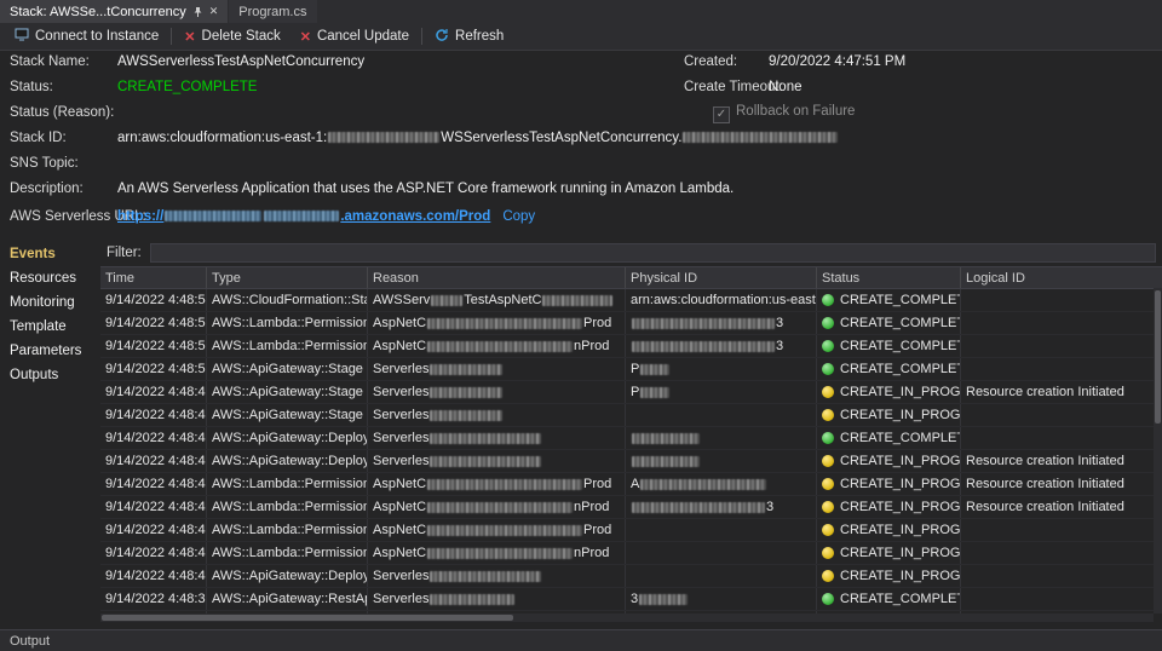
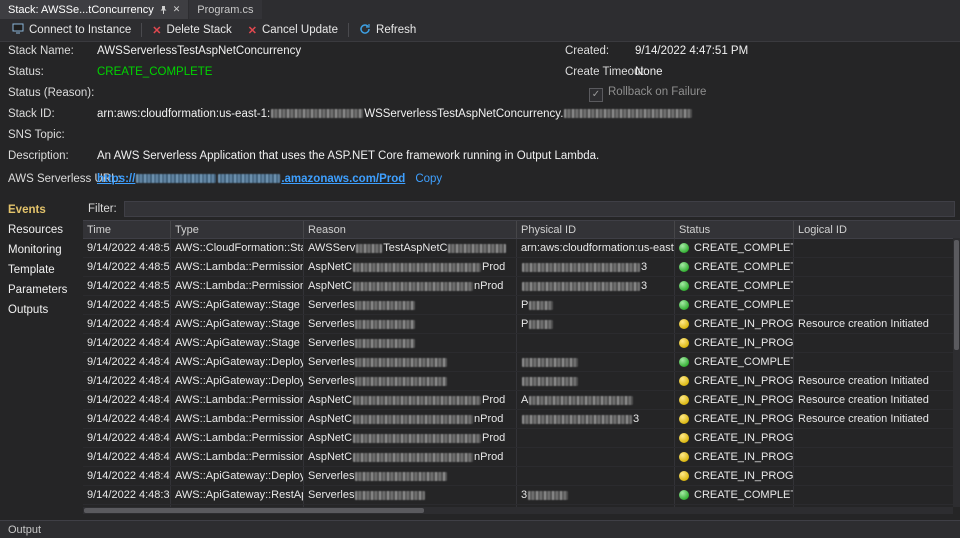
  Stack: AWSSe...tConcurrency
  ✕
  Program.cs
  Connect to Instance
  ✕
  Delete Stack
  ✕
  Cancel Update
  Refresh
  Stack Name:
  AWSServerlessTestAspNetConcurrency
  Status:
  CREATE_COMPLETE
  Status (Reason):
  Stack ID:
  arn:aws:cloudformation:us-east-1: WSServerlessTestAspNetConcurrency.
  SNS Topic:
  Description:
- An AWS Serverless Application that uses the ASP.NET Core framework running in Amazon Lambda.
+ An AWS Serverless Application that uses the ASP.NET Core framework running in Output Lambda.
  AWS Serverless URL:
  https:// .amazonaws.com/Prod Copy
  Created:
- 9/20/2022 4:47:51 PM
+ 9/14/2022 4:47:51 PM
  Create Timeout:
  None
  ✓ Rollback on Failure
  Events
  Resources
  Monitoring
  Template
  Parameters
  Outputs
  Filter:
  Time
  Type
  Reason
  Physical ID
  Status
  Logical ID
  9/14/2022 4:48:5
  AWS::CloudFormation::Sta
  AWSServ
  TestAspNetC
  arn:aws:cloudformation:us-east
  CREATE_COMPLE
  9/14/2022 4:48:5
  AWS::Lambda::Permission
  AspNetC
  Prod
  3
  CREATE_COMPLE
  9/14/2022 4:48:5
  AWS::Lambda::Permission
  AspNetC
  nProd
  3
  CREATE_COMPLE
  9/14/2022 4:48:5
  AWS::ApiGateway::Stage
  Serverles
  P
  CREATE_COMPLE
  9/14/2022 4:48:4
  AWS::ApiGateway::Stage
  Serverles
  P
  CREATE_IN_PROG
  Resource creation Initiated
  9/14/2022 4:48:4
  AWS::ApiGateway::Stage
  Serverles
  CREATE_IN_PROG
  9/14/2022 4:48:4
  AWS::ApiGateway::Deploy
  Serverles
  CREATE_COMPLE
  9/14/2022 4:48:4
  AWS::ApiGateway::Deploy
  Serverles
  CREATE_IN_PROG
  Resource creation Initiated
  9/14/2022 4:48:4
  AWS::Lambda::Permission
  AspNetC
  Prod
  A
  CREATE_IN_PROG
  Resource creation Initiated
  9/14/2022 4:48:4
  AWS::Lambda::Permission
  AspNetC
  nProd
  3
  CREATE_IN_PROG
  Resource creation Initiated
  9/14/2022 4:48:4
  AWS::Lambda::Permission
  AspNetC
  Prod
  CREATE_IN_PROG
  9/14/2022 4:48:4
  AWS::Lambda::Permission
  AspNetC
  nProd
  CREATE_IN_PROG
  9/14/2022 4:48:4
  AWS::ApiGateway::Deploy
  Serverles
  CREATE_IN_PROG
  9/14/2022 4:48:3
  AWS::ApiGateway::RestA
  Serverles
  3
  CREATE_COMPLE
  Output
